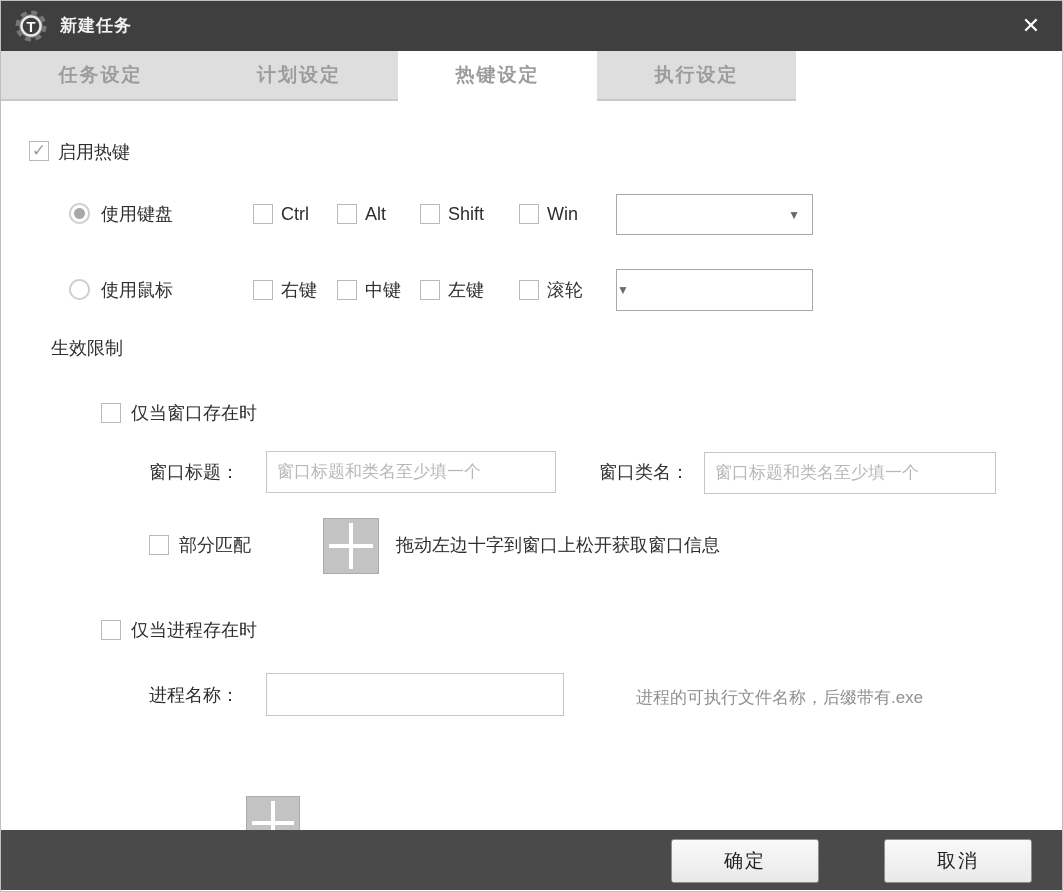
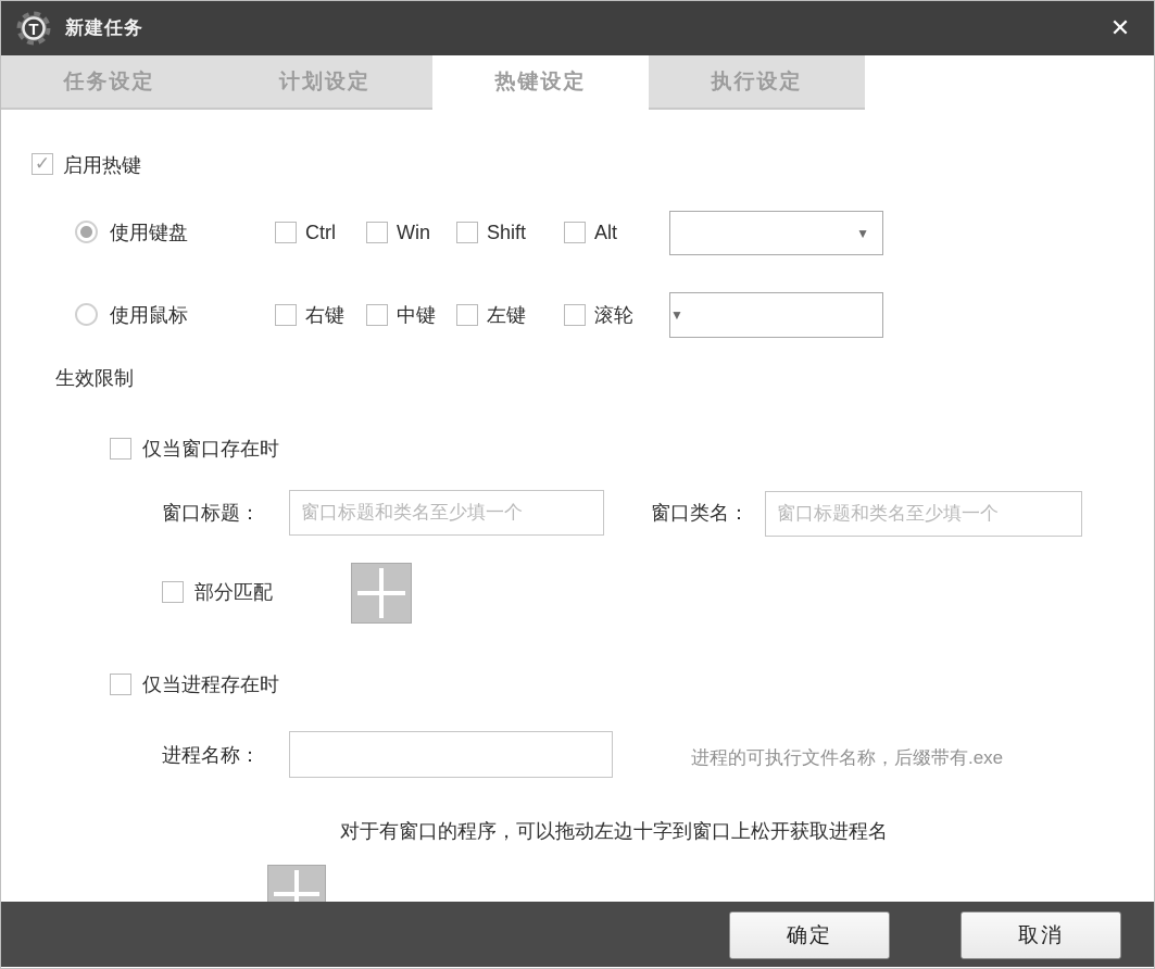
  T
  新建任务
  ✕
  任务设定
  计划设定
  热键设定
  执行设定
  ✓
  启用热键
  使用键盘
  Ctrl
- Alt
+ Win
  Shift
- Win
+ Alt
  ▼
  使用鼠标
  右键
  中键
  左键
  滚轮
  ▼
  生效限制
  仅当窗口存在时
  窗口标题：
  窗口标题和类名至少填一个
  窗口类名：
  窗口标题和类名至少填一个
  部分匹配
- 拖动左边十字到窗口上松开获取窗口信息
  仅当进程存在时
  进程名称：
  进程的可执行文件名称，后缀带有.exe
+ 对于有窗口的程序，可以拖动左边十字到窗口上松开获取进程名
  确定
  取消
